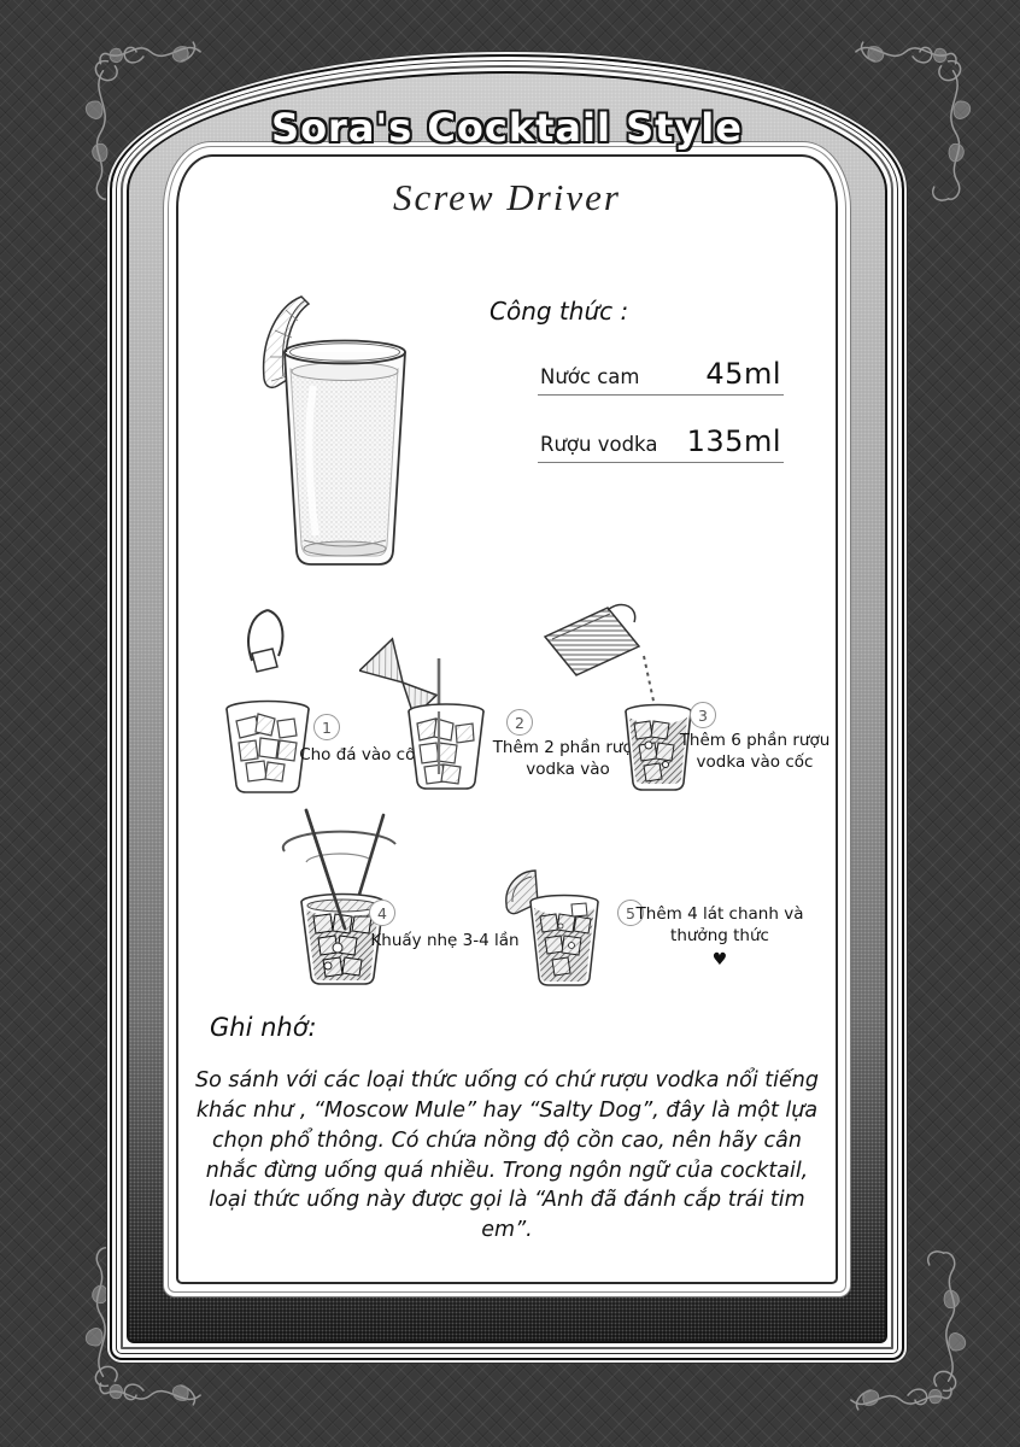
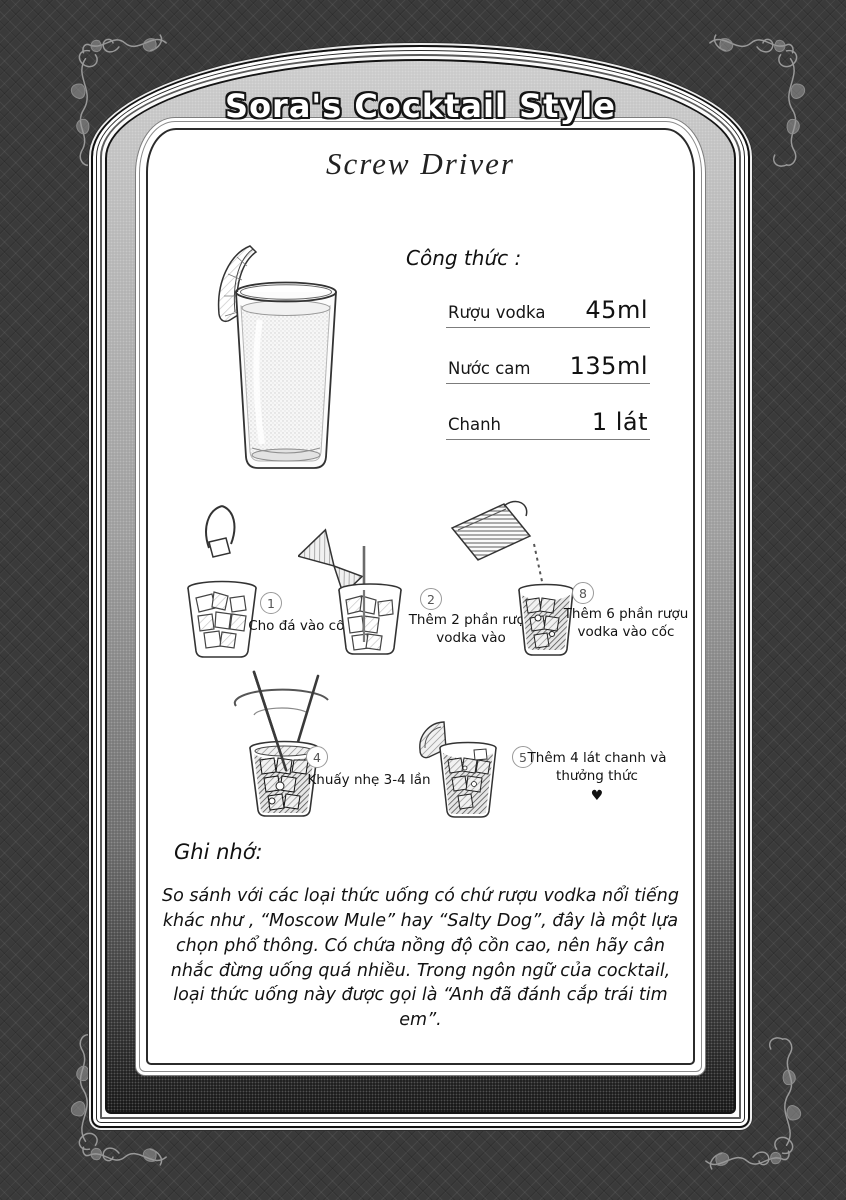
  Sora's Cocktail Style
  Screw Driver
  Công thức :
- Nước cam
+ Rượu vodka
  45ml
- Rượu vodka
+ Nước cam
  135ml
+ Chanh
+ 1 lát
  1
  Cho đá vào cố
  2
  Thêm 2 phần rượ vodka vào
- 3
+ 8
  Thêm 6 phần rượu vodka vào cốc
  4
  Khuấy nhẹ 3-4 lần
  5
  Thêm 4 lát chanh và thưởng thức
  ♥
  Ghi nhớ:
  So sánh với các loại thức uống có chứ rượu vodka nổi tiếng khác như , “Moscow Mule” hay “Salty Dog”, đây là một lựa chọn phổ thông. Có chứa nồng độ cồn cao, nên hãy cân nhắc đừng uống quá nhiều. Trong ngôn ngữ của cocktail, loại thức uống này được gọi là “Anh đã đánh cắp trái tim em”.
